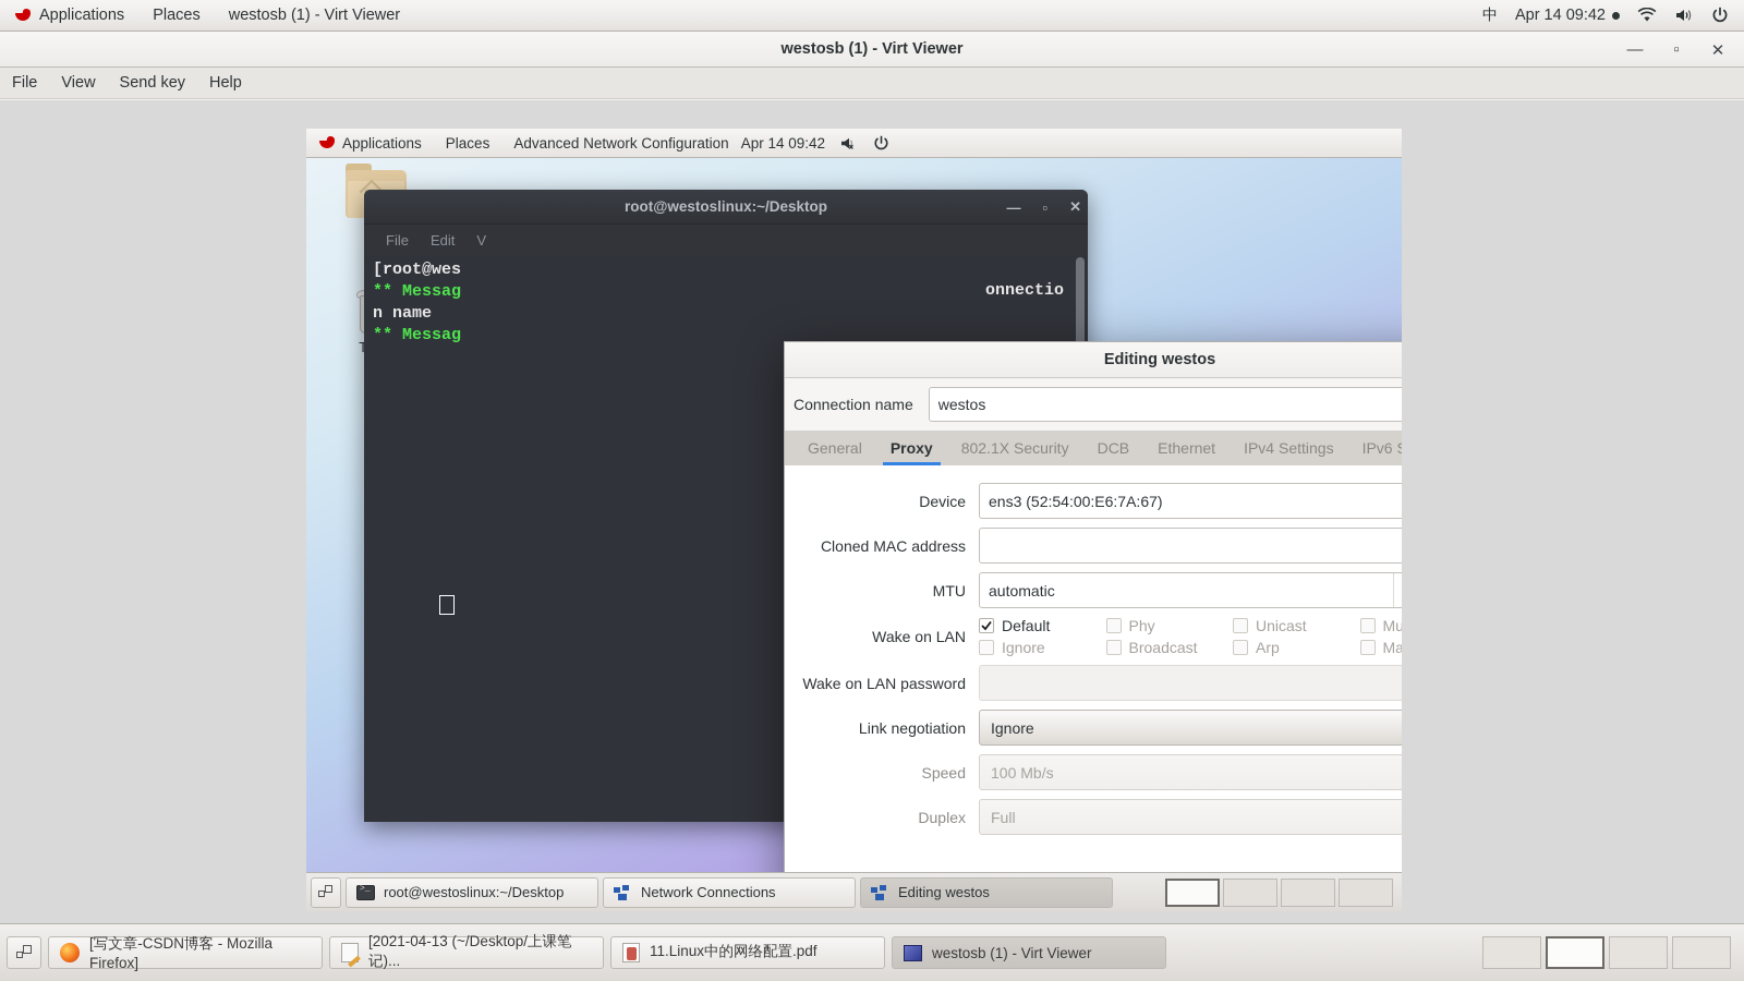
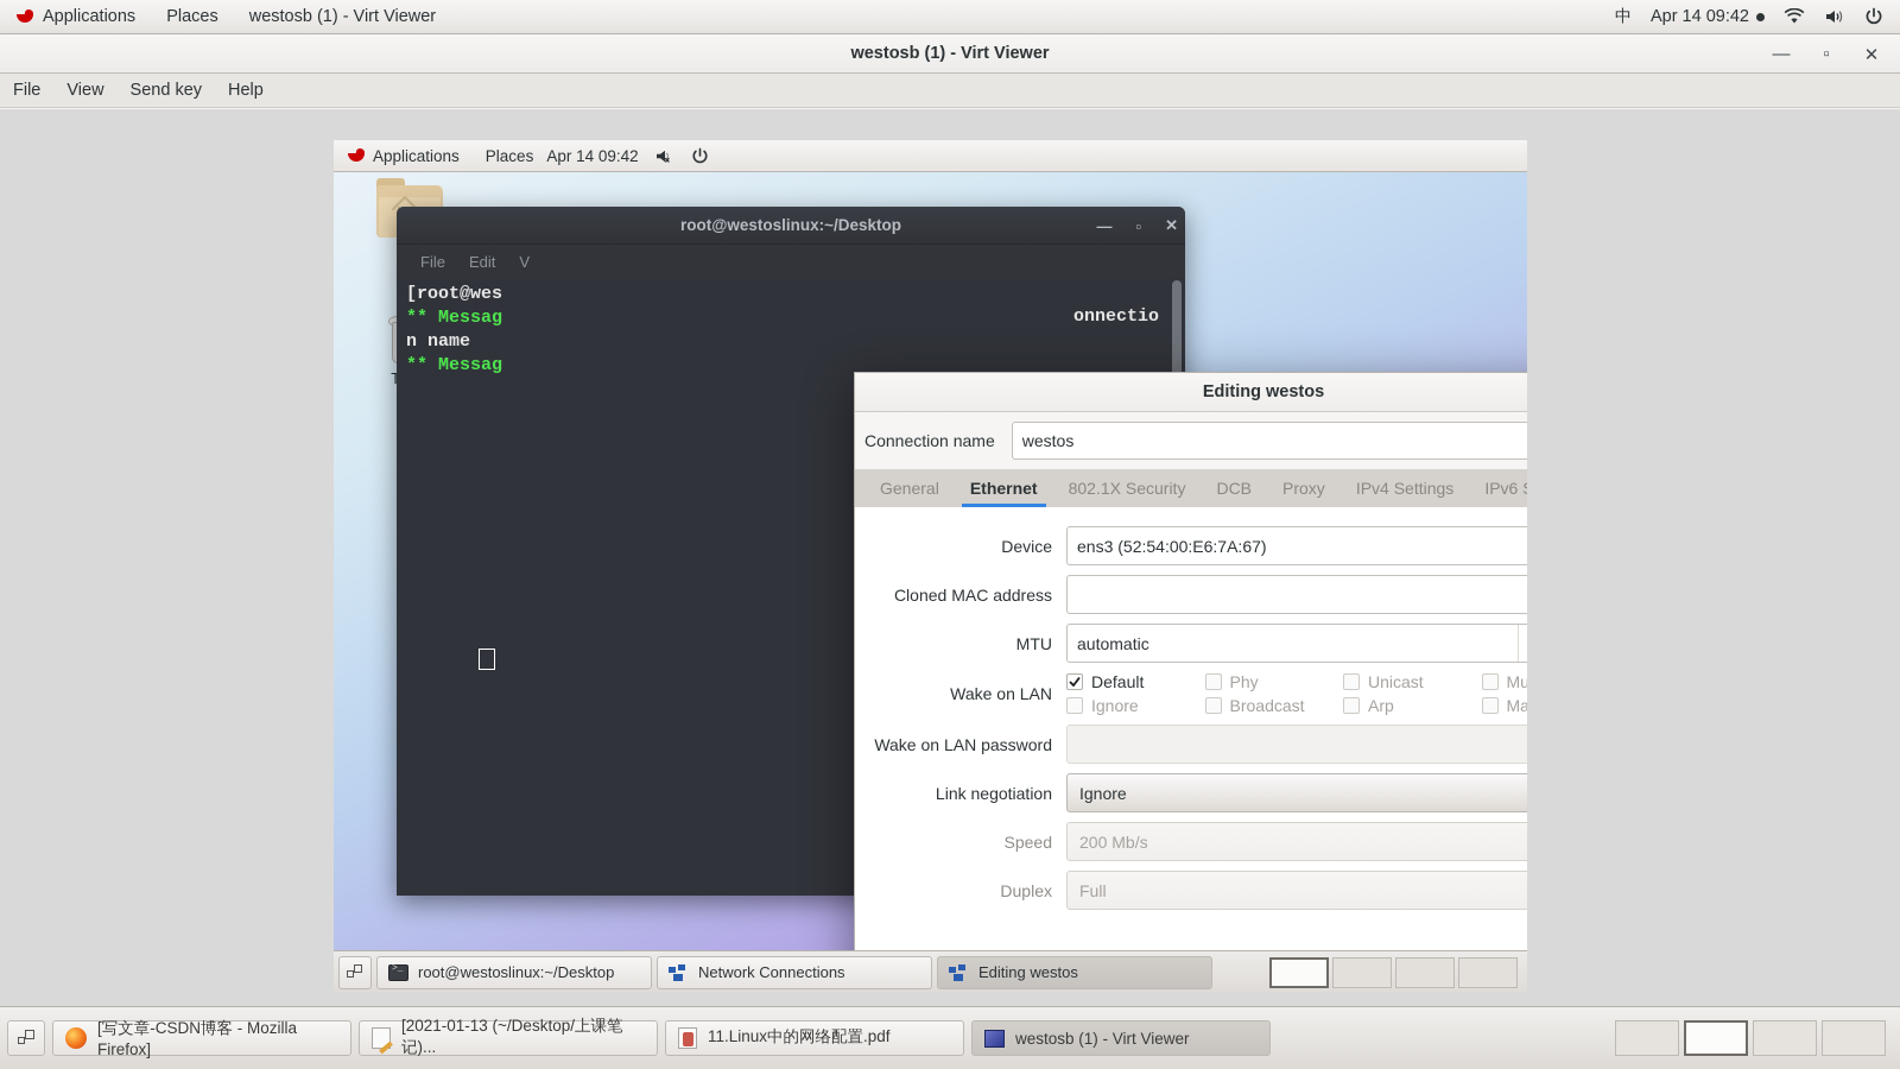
  Applications
  Places
  westosb (1) - Virt Viewer
  中
  Apr 14 09:42
  westosb (1) - Virt Viewer
  —
  ▫
  ✕
  File
  View
  Send key
  Help
  Applications
  Places
- Advanced Network Configuration
  Apr 14 09:42
  root@westoslinux:~/Desktop
  —
  ▫
  ✕
  File
  Edit
  V
  [root@wes
  ** Messag
  n name
  ** Messag
  onnectio
  Editing westos
  Connection name
  westos
  General
- Proxy
+ Ethernet
  802.1X Security
  DCB
- Ethernet
+ Proxy
  IPv4 Settings
  Device
  ens3 (52:54:00:E6:7A:67)
  Cloned MAC address
  MTU
  automatic
  Wake on LAN
  Default
  Phy
  Unicast
  Ignore
  Broadcast
  Arp
  Wake on LAN password
  Link negotiation
  Ignore
  Speed
- 100 Mb/s
+ 200 Mb/s
  Duplex
  Full
  root@westoslinux:~/Desktop
  Network Connections
  Editing westos
  [写文章-CSDN博客 - Mozilla Firefox]
- [2021-04-13 (~/Desktop/上课笔记)...
+ [2021-01-13 (~/Desktop/上课笔记)...
  11.Linux中的网络配置.pdf
  westosb (1) - Virt Viewer
